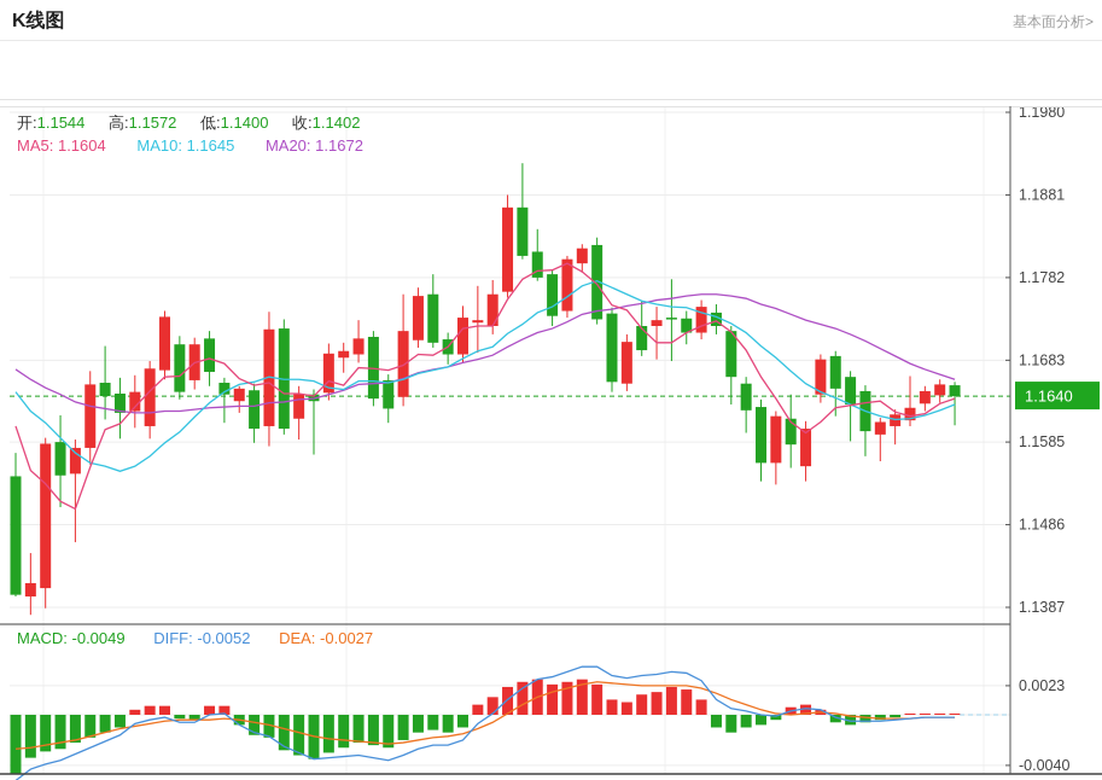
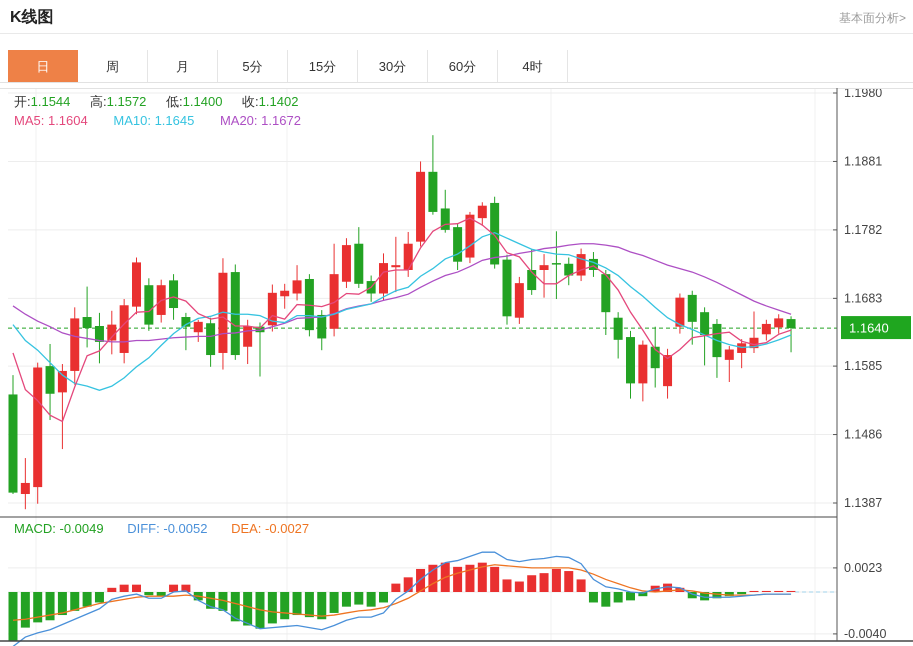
  K线图
  基本面分析>
+ 日
+ 周
+ 月
+ 5分
+ 15分
+ 30分
+ 60分
+ 4时
  开:1.1544 高:1.1572 低:1.1400 收:1.1402
  MA5: 1.1604 MA10: 1.1645 MA20: 1.1672
  MACD: -0.0049 DIFF: -0.0052 DEA: -0.0027
  1.1980
  1.1881
  1.1782
  1.1683
  1.1585
  1.1486
  1.1387
  0.0023
  -0.0040
  1.1640
